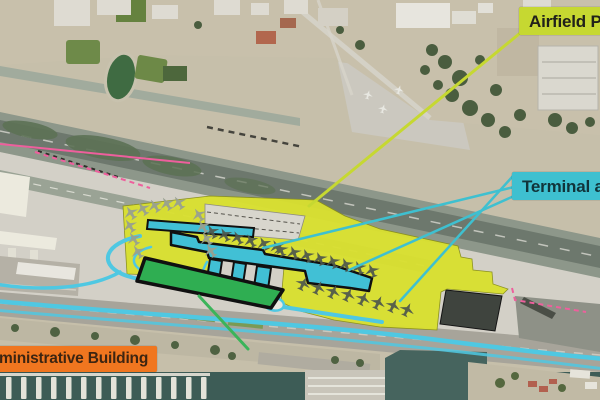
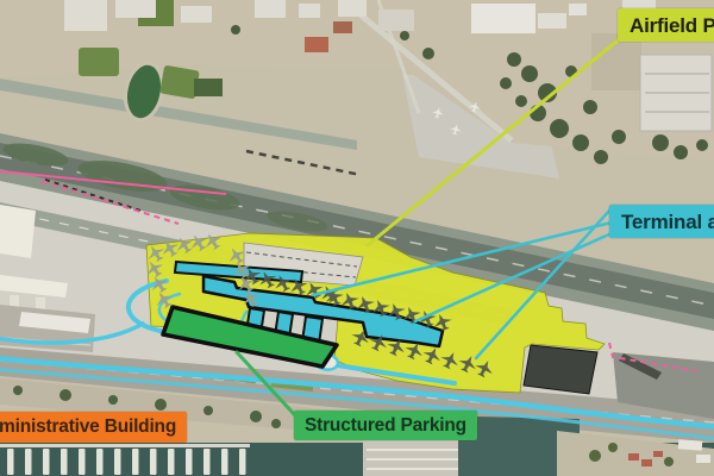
  Airfield P
  Terminal a
  ministrative Building
+ Structured Parking
